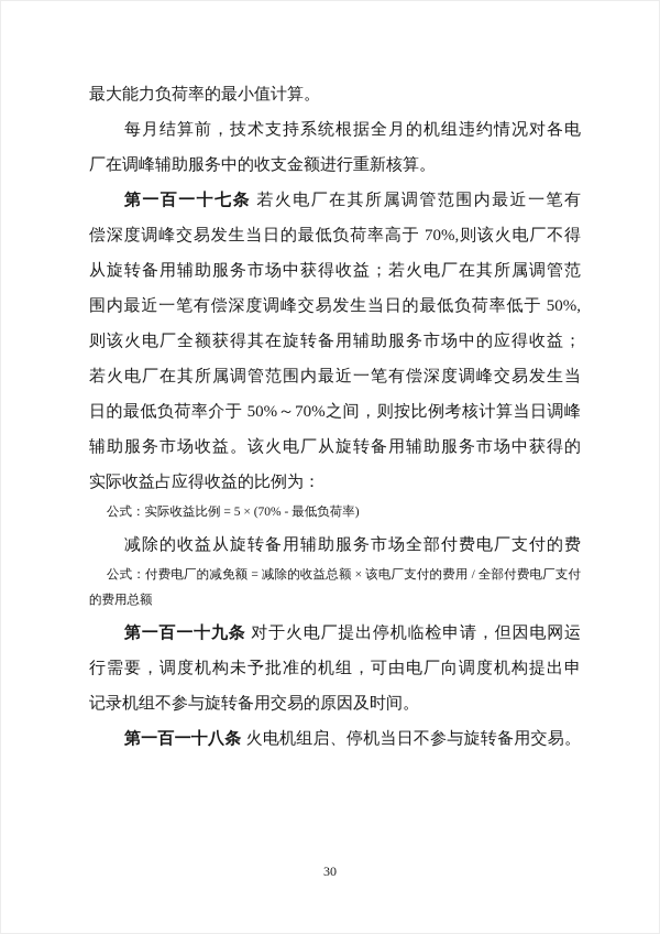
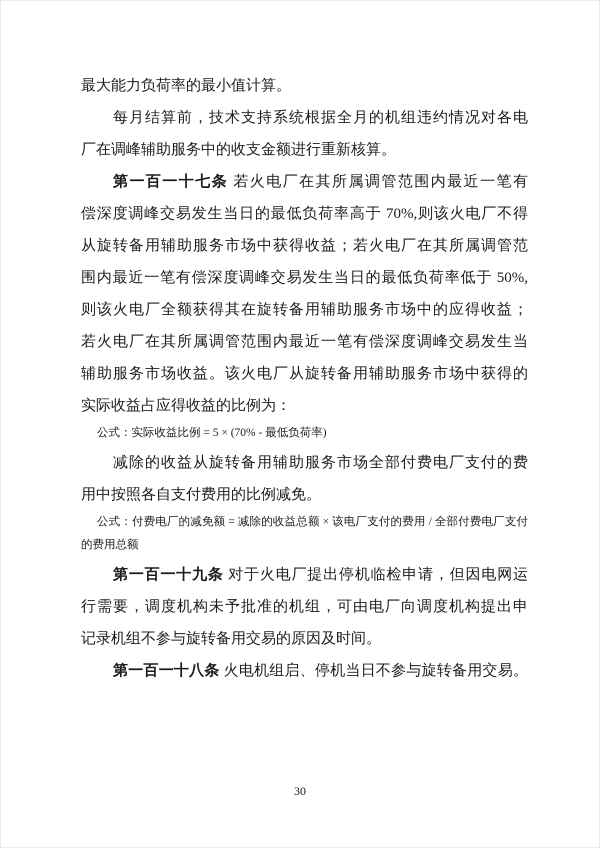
  最大能力负荷率的最小值计算。
  每月结算前，技术支持系统根据全月的机组违约情况对各电
  厂在调峰辅助服务中的收支金额进行重新核算。
  第一百一十七条 若火电厂在其所属调管范围内最近一笔有
  偿深度调峰交易发生当日的最低负荷率高于 70%,则该火电厂不得
  从旋转备用辅助服务市场中获得收益；若火电厂在其所属调管范
  围内最近一笔有偿深度调峰交易发生当日的最低负荷率低于 50%,
  则该火电厂全额获得其在旋转备用辅助服务市场中的应得收益；
  若火电厂在其所属调管范围内最近一笔有偿深度调峰交易发生当
- 日的最低负荷率介于 50%～70%之间，则按比例考核计算当日调峰
  辅助服务市场收益。该火电厂从旋转备用辅助服务市场中获得的
  实际收益占应得收益的比例为：
  公式：实际收益比例 = 5 × (70% - 最低负荷率)
  减除的收益从旋转备用辅助服务市场全部付费电厂支付的费
+ 用中按照各自支付费用的比例减免。
  公式：付费电厂的减免额 = 减除的收益总额 × 该电厂支付的费用 / 全部付费电厂支付
  的费用总额
  第一百一十九条 对于火电厂提出停机临检申请，但因电网运
  行需要，调度机构未予批准的机组，可由电厂向调度机构提出申
  记录机组不参与旋转备用交易的原因及时间。
  第一百一十八条 火电机组启、停机当日不参与旋转备用交易。
  30
